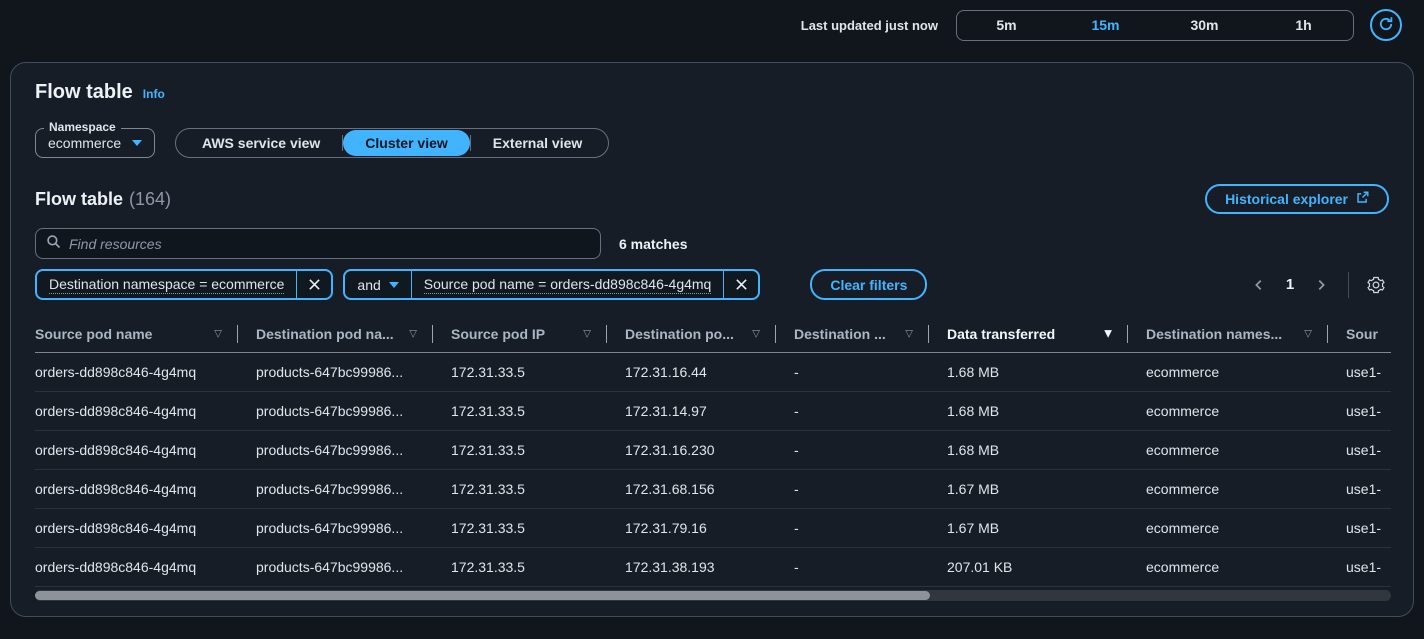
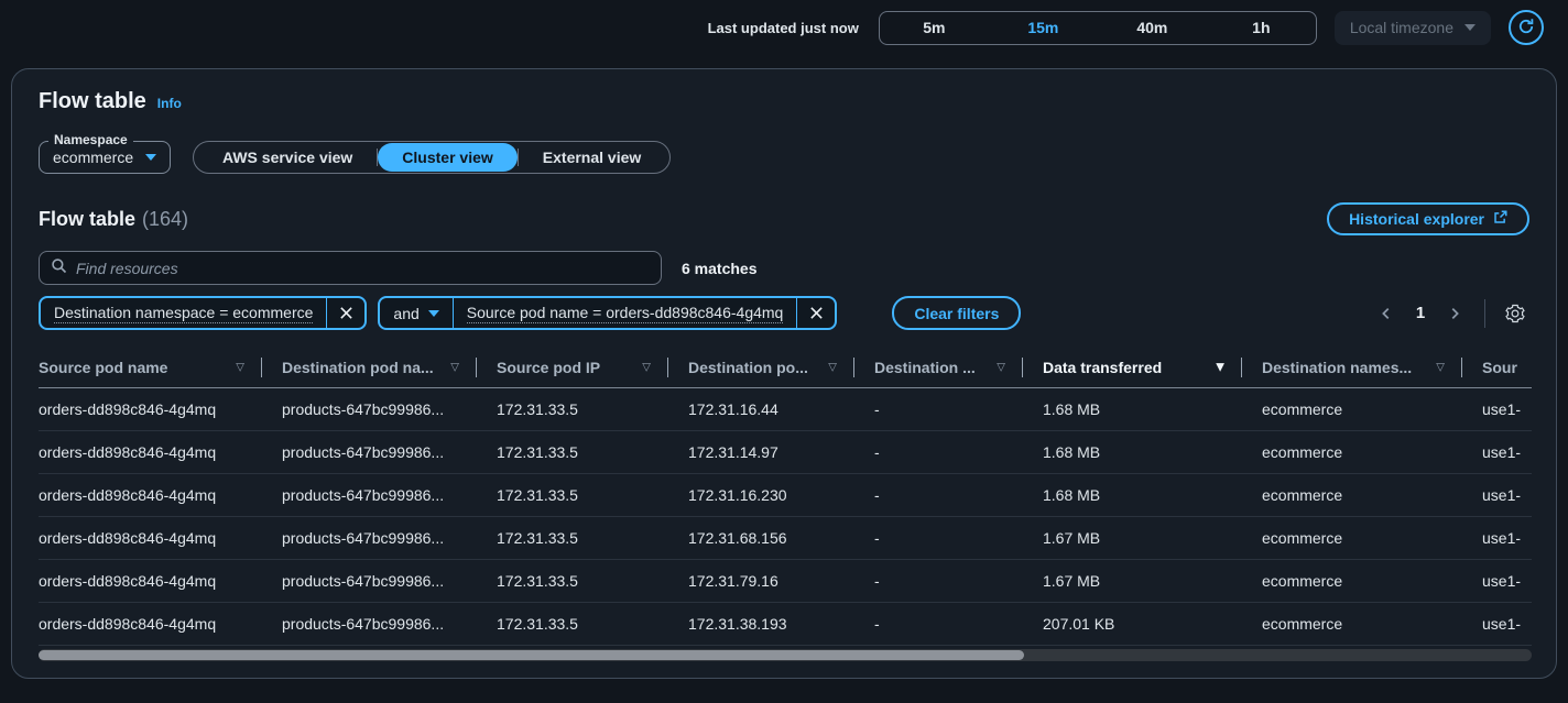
  Last updated just now
  5m
  15m
- 30m
+ 40m
  1h
+ Local timezone
  Flow table
  Info
  Namespace
  ecommerce
  AWS service view
  Cluster view
  External view
  Flow table (164)
  Historical explorer
  Find resources
  6 matches
  Destination namespace = ecommerce
  and
  Source pod name = orders-dd898c846-4g4mq
  Clear filters
  1
  Source pod name ▽	Destination pod na... ▽	Source pod IP ▽	Destination po... ▽	Destination ... ▽	Data transferred ▼	Destination names... ▽	Sour
  orders-dd898c846-4g4mq	products-647bc99986...	172.31.33.5	172.31.16.44	-	1.68 MB	ecommerce	use1-
  orders-dd898c846-4g4mq	products-647bc99986...	172.31.33.5	172.31.14.97	-	1.68 MB	ecommerce	use1-
  orders-dd898c846-4g4mq	products-647bc99986...	172.31.33.5	172.31.16.230	-	1.68 MB	ecommerce	use1-
  orders-dd898c846-4g4mq	products-647bc99986...	172.31.33.5	172.31.68.156	-	1.67 MB	ecommerce	use1-
  orders-dd898c846-4g4mq	products-647bc99986...	172.31.33.5	172.31.79.16	-	1.67 MB	ecommerce	use1-
  orders-dd898c846-4g4mq	products-647bc99986...	172.31.33.5	172.31.38.193	-	207.01 KB	ecommerce	use1-
